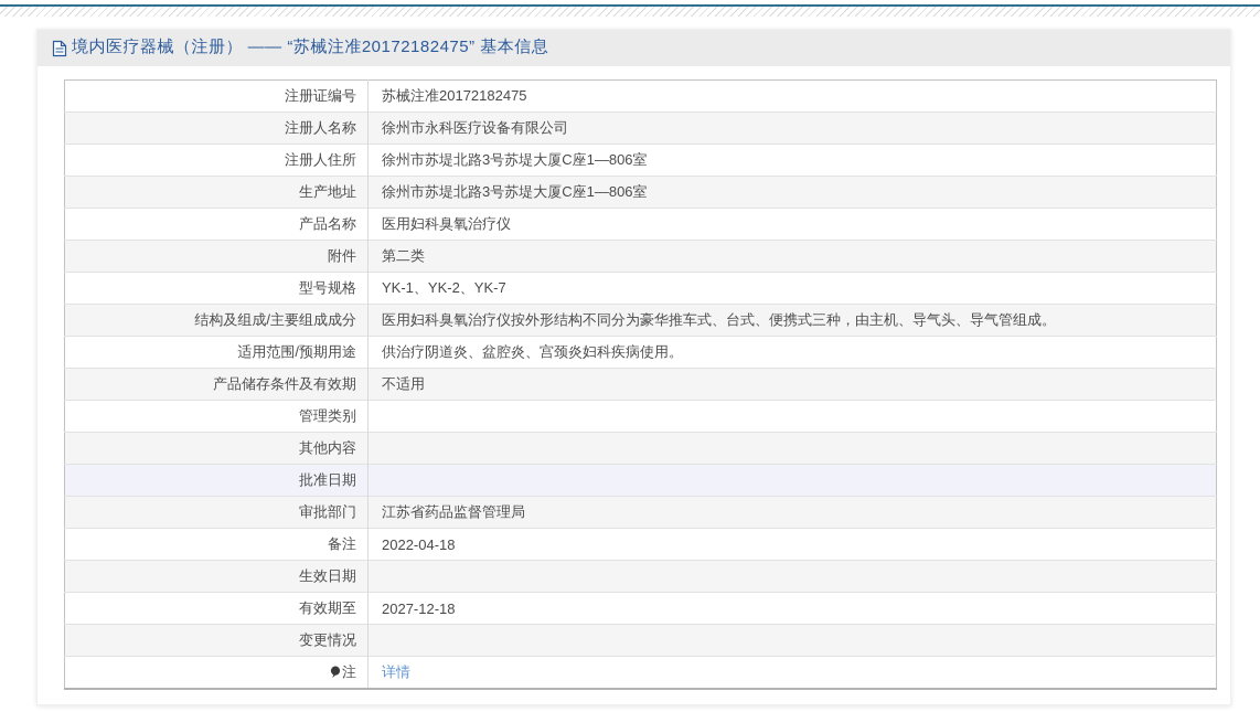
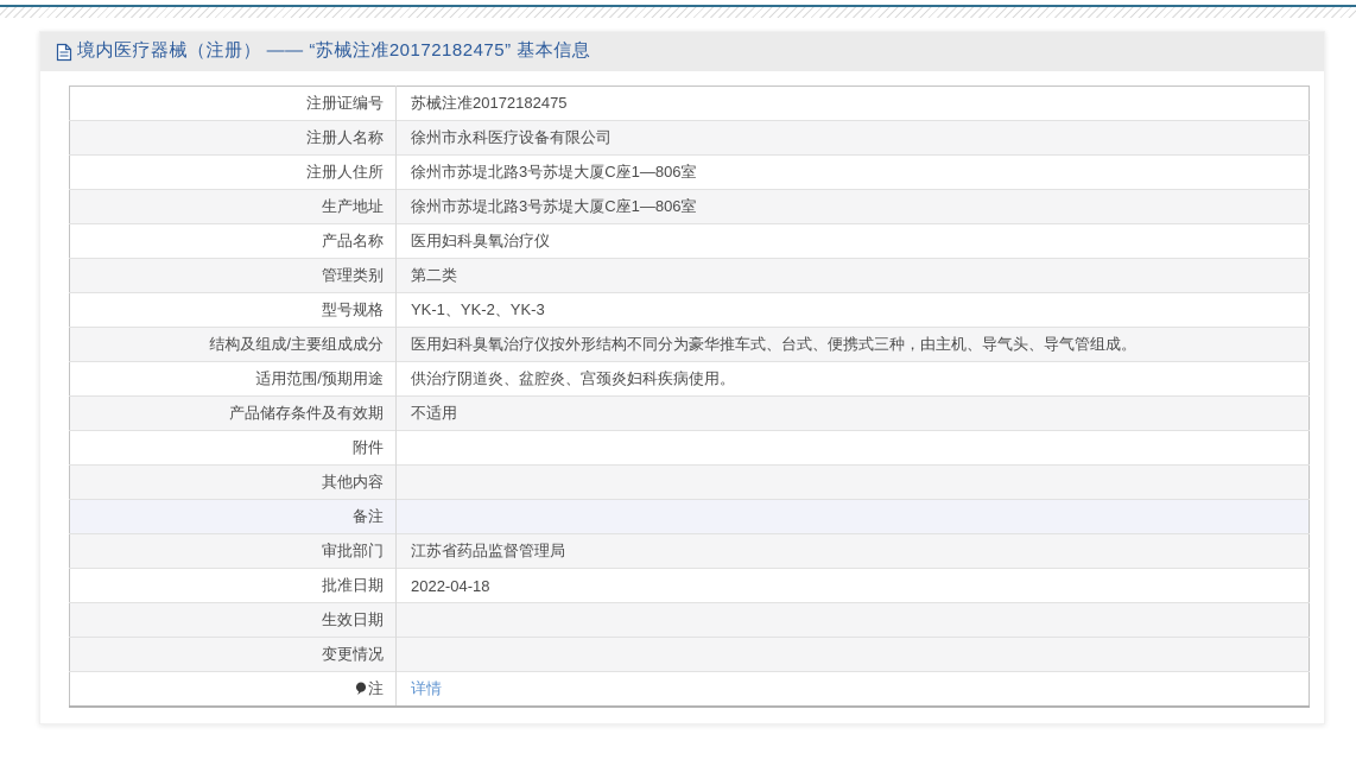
  境内医疗器械（注册） —— “苏械注准20172182475” 基本信息
  注册证编号	苏械注准20172182475
  注册人名称	徐州市永科医疗设备有限公司
  注册人住所	徐州市苏堤北路3号苏堤大厦C座1—806室
  生产地址	徐州市苏堤北路3号苏堤大厦C座1—806室
  产品名称	医用妇科臭氧治疗仪
- 附件	第二类
+ 管理类别	第二类
- 型号规格	YK-1、YK-2、YK-7
+ 型号规格	YK-1、YK-2、YK-3
  结构及组成/主要组成成分	医用妇科臭氧治疗仪按外形结构不同分为豪华推车式、台式、便携式三种，由主机、导气头、导气管组成。
  适用范围/预期用途	供治疗阴道炎、盆腔炎、宫颈炎妇科疾病使用。
  产品储存条件及有效期	不适用
- 管理类别
+ 附件
  其他内容
- 批准日期
+ 备注
  审批部门	江苏省药品监督管理局
- 备注	2022-04-18
+ 批准日期	2022-04-18
  生效日期
- 有效期至	2027-12-18
  变更情况
  注	详情
